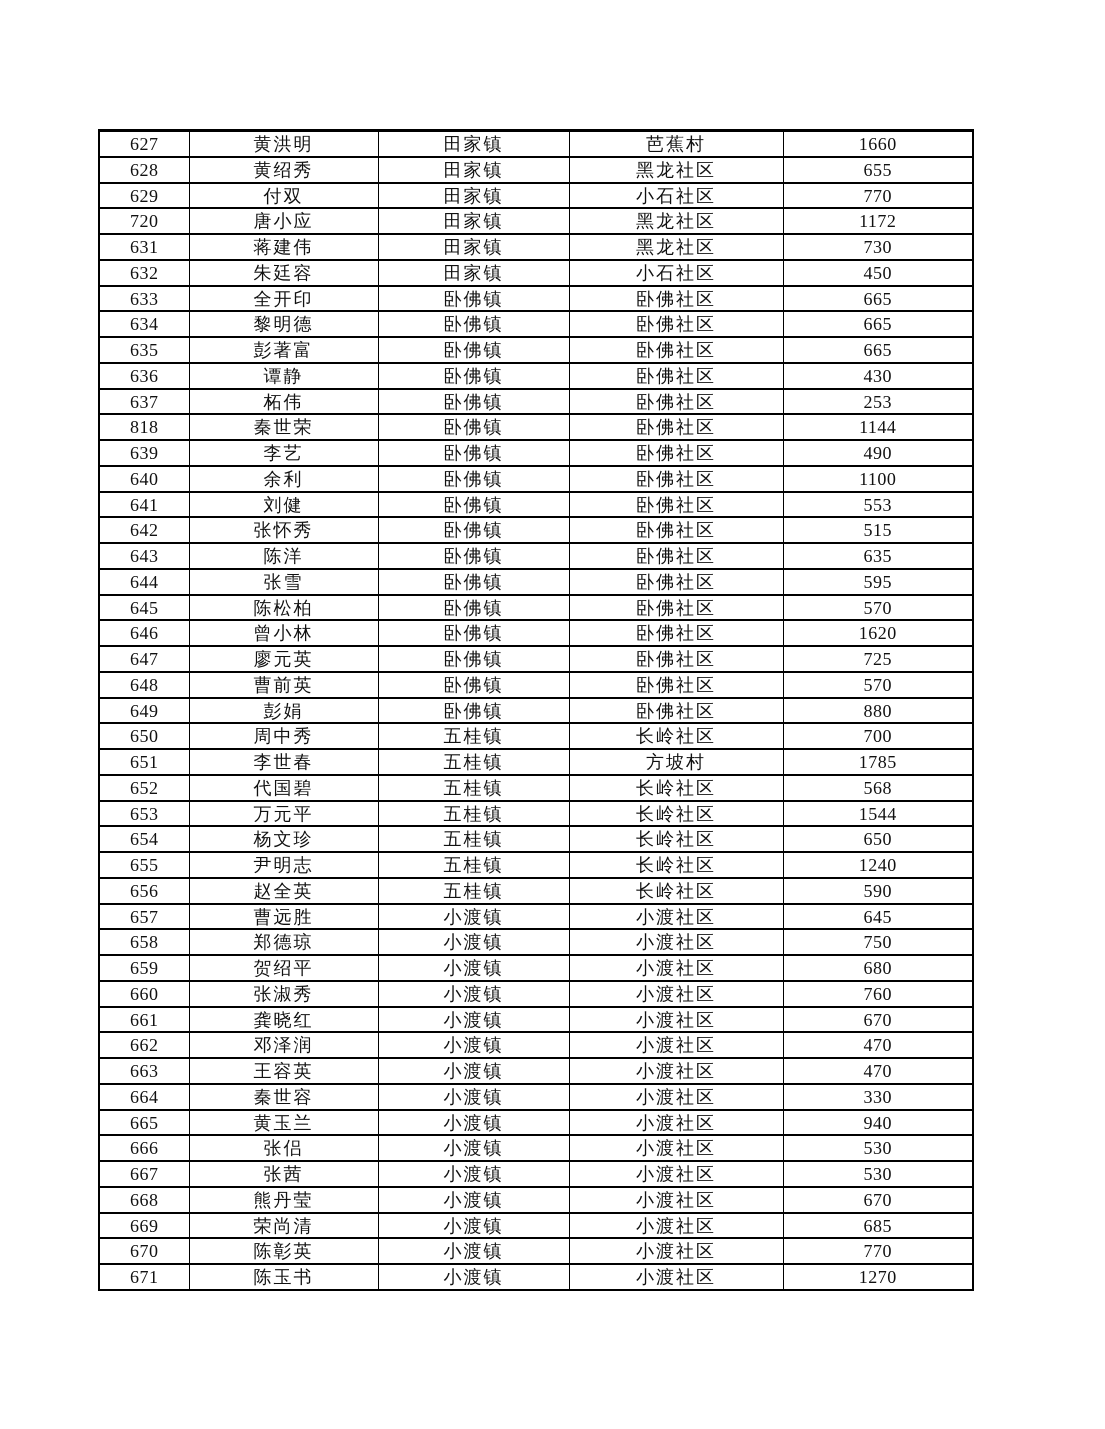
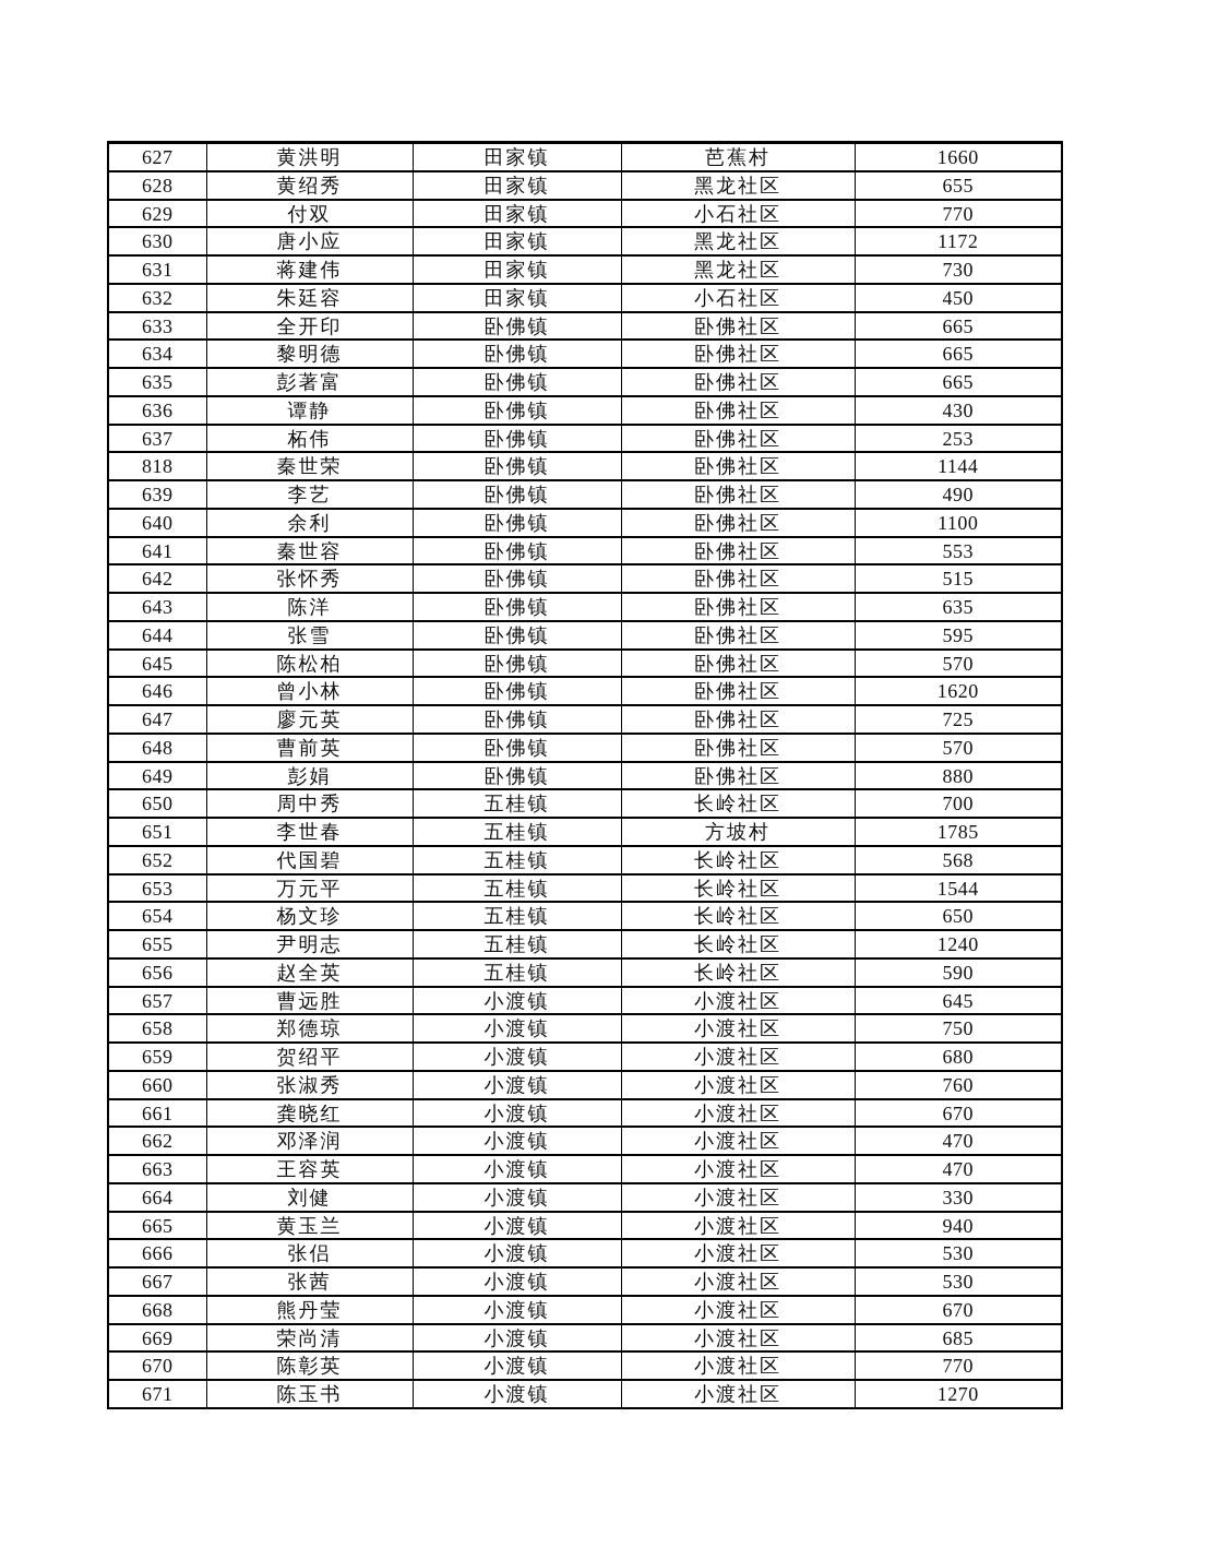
  627	黄洪明	田家镇	芭蕉村	1660
  628	黄绍秀	田家镇	黑龙社区	655
  629	付双	田家镇	小石社区	770
- 720	唐小应	田家镇	黑龙社区	1172
+ 630	唐小应	田家镇	黑龙社区	1172
  631	蒋建伟	田家镇	黑龙社区	730
  632	朱廷容	田家镇	小石社区	450
  633	全开印	卧佛镇	卧佛社区	665
  634	黎明德	卧佛镇	卧佛社区	665
  635	彭著富	卧佛镇	卧佛社区	665
  636	谭静	卧佛镇	卧佛社区	430
  637	柘伟	卧佛镇	卧佛社区	253
  818	秦世荣	卧佛镇	卧佛社区	1144
  639	李艺	卧佛镇	卧佛社区	490
  640	余利	卧佛镇	卧佛社区	1100
- 641	刘健	卧佛镇	卧佛社区	553
+ 641	秦世容	卧佛镇	卧佛社区	553
  642	张怀秀	卧佛镇	卧佛社区	515
  643	陈洋	卧佛镇	卧佛社区	635
  644	张雪	卧佛镇	卧佛社区	595
  645	陈松柏	卧佛镇	卧佛社区	570
  646	曾小林	卧佛镇	卧佛社区	1620
  647	廖元英	卧佛镇	卧佛社区	725
  648	曹前英	卧佛镇	卧佛社区	570
  649	彭娟	卧佛镇	卧佛社区	880
  650	周中秀	五桂镇	长岭社区	700
  651	李世春	五桂镇	方坡村	1785
  652	代国碧	五桂镇	长岭社区	568
  653	万元平	五桂镇	长岭社区	1544
  654	杨文珍	五桂镇	长岭社区	650
  655	尹明志	五桂镇	长岭社区	1240
  656	赵全英	五桂镇	长岭社区	590
  657	曹远胜	小渡镇	小渡社区	645
  658	郑德琼	小渡镇	小渡社区	750
  659	贺绍平	小渡镇	小渡社区	680
  660	张淑秀	小渡镇	小渡社区	760
  661	龚晓红	小渡镇	小渡社区	670
  662	邓泽润	小渡镇	小渡社区	470
  663	王容英	小渡镇	小渡社区	470
- 664	秦世容	小渡镇	小渡社区	330
+ 664	刘健	小渡镇	小渡社区	330
  665	黄玉兰	小渡镇	小渡社区	940
  666	张侣	小渡镇	小渡社区	530
  667	张茜	小渡镇	小渡社区	530
  668	熊丹莹	小渡镇	小渡社区	670
  669	荣尚清	小渡镇	小渡社区	685
  670	陈彰英	小渡镇	小渡社区	770
  671	陈玉书	小渡镇	小渡社区	1270
